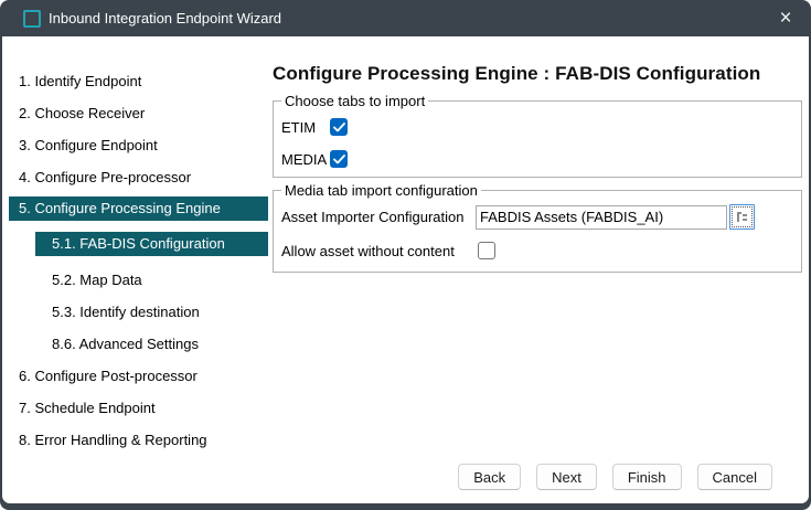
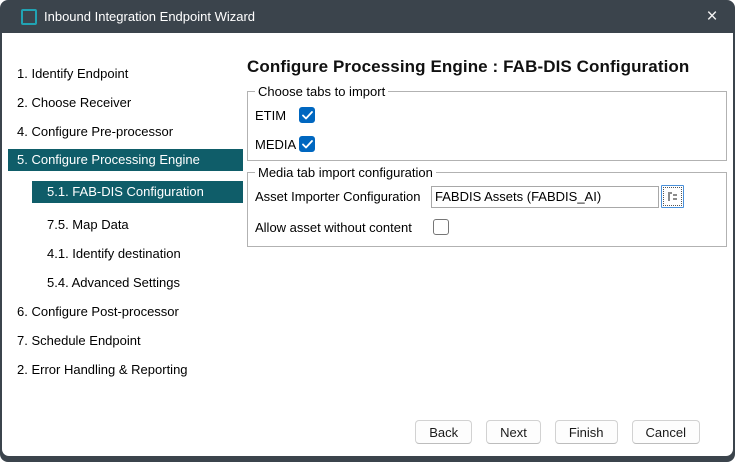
  Inbound Integration Endpoint Wizard
  ×
  1. Identify Endpoint
  2. Choose Receiver
- 3. Configure Endpoint
  4. Configure Pre-processor
  5. Configure Processing Engine
  5.1. FAB-DIS Configuration
- 5.2. Map Data
+ 7.5. Map Data
- 5.3. Identify destination
+ 4.1. Identify destination
- 8.6. Advanced Settings
+ 5.4. Advanced Settings
  6. Configure Post-processor
  7. Schedule Endpoint
- 8. Error Handling & Reporting
+ 2. Error Handling & Reporting
  Configure Processing Engine : FAB-DIS Configuration
  Choose tabs to import
  ETIM
  MEDIA
  Media tab import configuration
  Asset Importer Configuration
  FABDIS Assets (FABDIS_AI)
  Allow asset without content
  Back
  Next
  Finish
  Cancel
